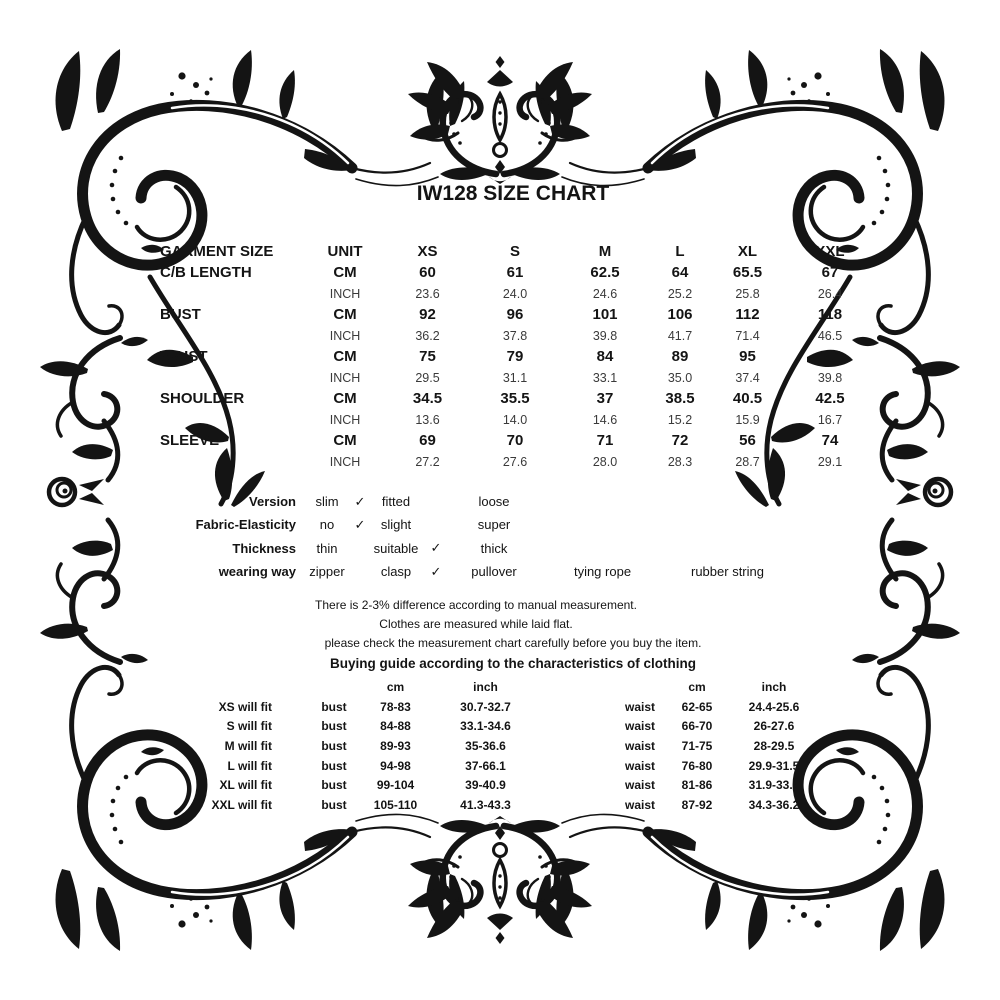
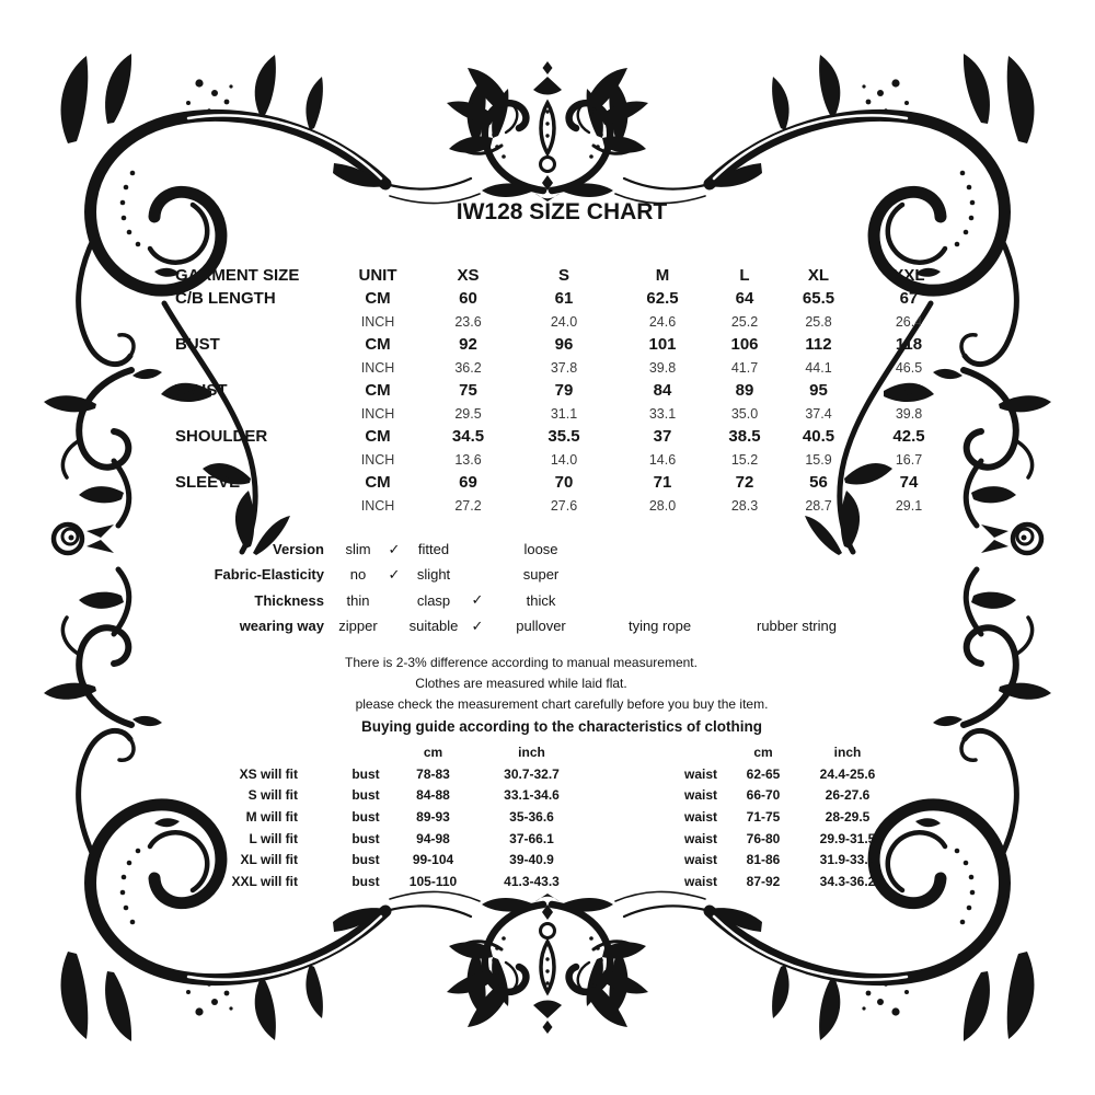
  IW128 SIZE CHART
  GARMENT SIZE
  UNIT
  XS
  S
  M
  L
  XL
  XXL
  C/B LENGTH
  CM
  60
  61
  62.5
  64
  65.5
  67
  INCH
  23.6
  24.0
  24.6
  25.2
  25.8
  26.4
  BUST
  CM
  92
  96
  101
  106
  112
  118
  INCH
  36.2
  37.8
  39.8
  41.7
- 71.4
+ 44.1
  46.5
  WAIST
  CM
  75
  79
  84
  89
  95
  101
  INCH
  29.5
  31.1
  33.1
  35.0
  37.4
  39.8
  SHOULDER
  CM
  34.5
  35.5
  37
  38.5
  40.5
  42.5
  INCH
  13.6
  14.0
  14.6
  15.2
  15.9
  16.7
  SLEEVE
  CM
  69
  70
  71
  72
  56
  74
  INCH
  27.2
  27.6
  28.0
  28.3
  28.7
  29.1
  Version
  slim
  ✓
  fitted
  loose
  Fabric-Elasticity
  no
  ✓
  slight
  super
  Thickness
  thin
- suitable
+ clasp
  ✓
  thick
  wearing way
  zipper
- clasp
+ suitable
  ✓
  pullover
  tying rope
  rubber string
  There is 2-3% difference according to manual measurement.
  Clothes are measured while laid flat.
  please check the measurement chart carefully before you buy the item.
  Buying guide according to the characteristics of clothing
  cm
  inch
  cm
  inch
  XS will fit
  bust
  78-83
  30.7-32.7
  waist
  62-65
  24.4-25.6
  S will fit
  bust
  84-88
  33.1-34.6
  waist
  66-70
  26-27.6
  M will fit
  bust
  89-93
  35-36.6
  waist
  71-75
  28-29.5
  L will fit
  bust
  94-98
  37-66.1
  waist
  76-80
  29.9-31.5
  XL will fit
  bust
  99-104
  39-40.9
  waist
  81-86
  31.9-33.9
  XXL will fit
  bust
  105-110
  41.3-43.3
  waist
  87-92
  34.3-36.2
